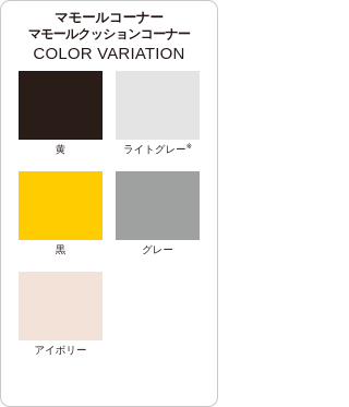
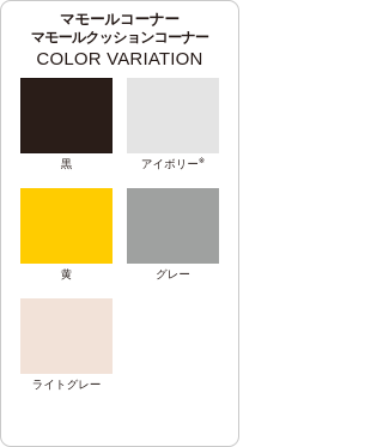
  マモールコーナー
  マモールクッションコーナー
  COLOR VARIATION
- 黄
+ 黒
- ライトグレー
+ アイボリー
- 黒
+ 黄
  グレー
- アイボリー
+ ライトグレー
